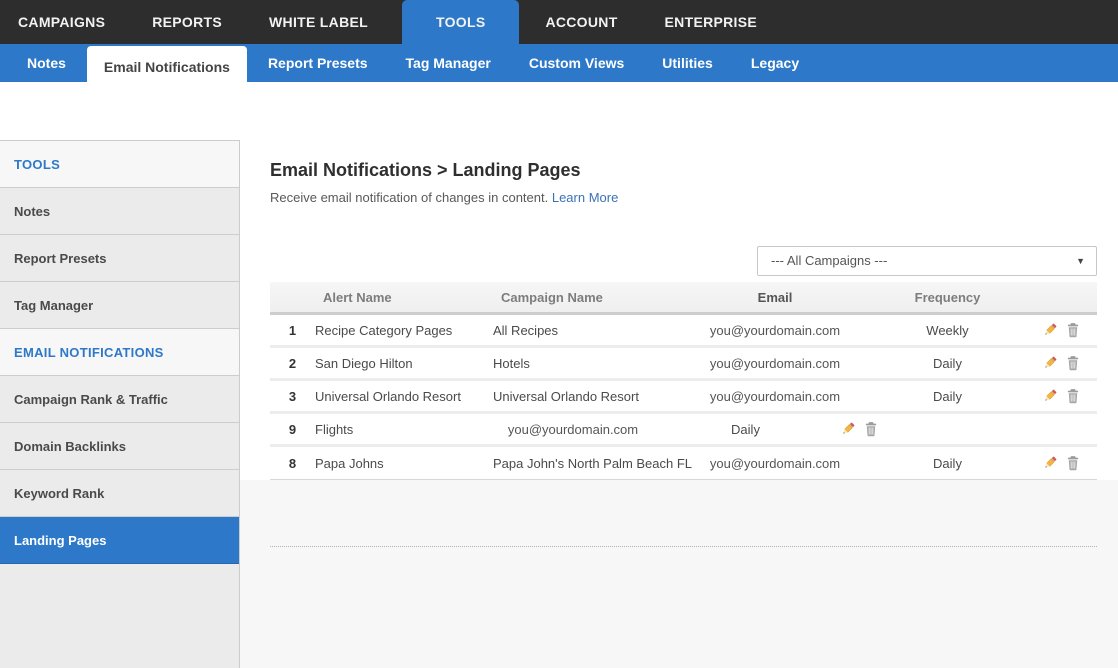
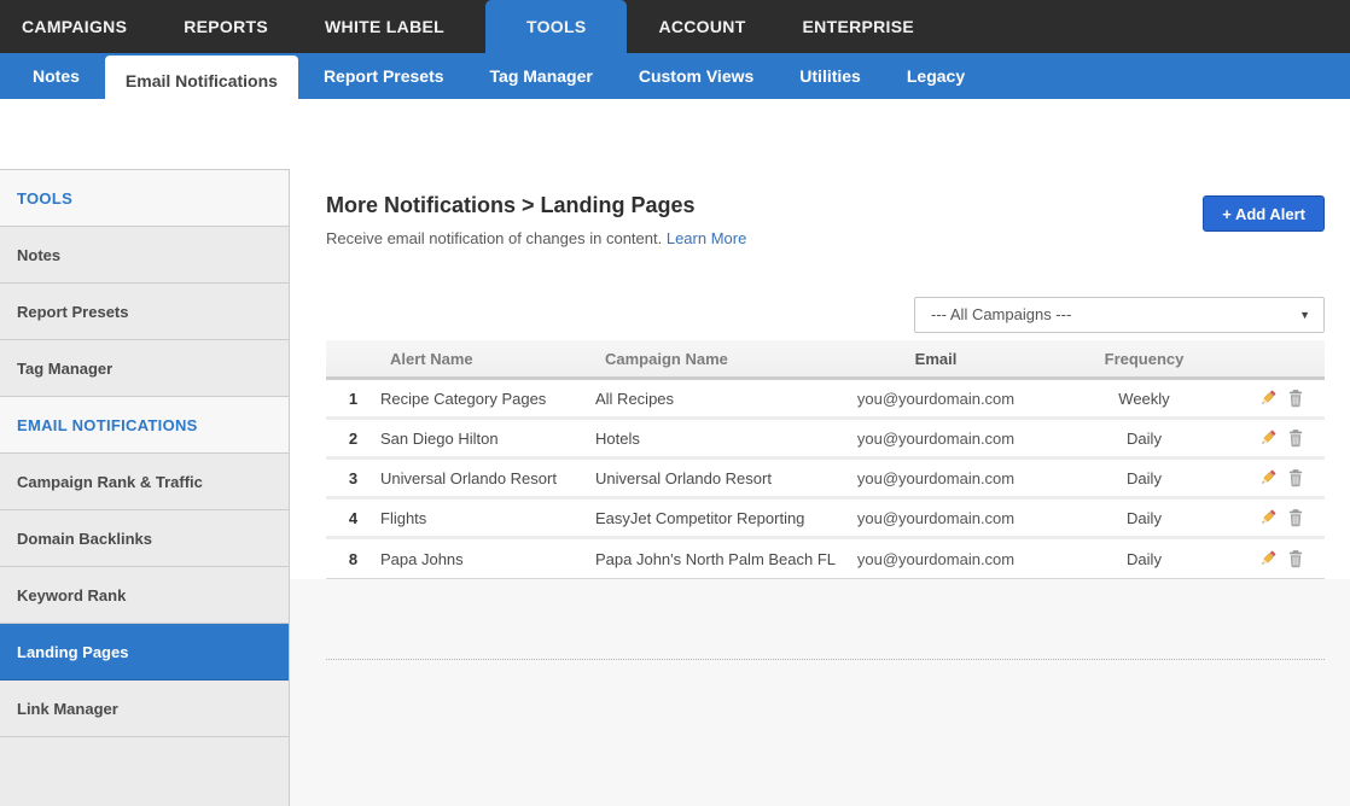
  CAMPAIGNS
  REPORTS
  WHITE LABEL
  TOOLS
  ACCOUNT
  ENTERPRISE
  Notes
  Email Notifications
  Report Presets
  Tag Manager
  Custom Views
  Utilities
  Legacy
  TOOLS
  Notes
  Report Presets
  Tag Manager
  EMAIL NOTIFICATIONS
  Campaign Rank & Traffic
  Domain Backlinks
  Keyword Rank
  Landing Pages
+ Link Manager
- Email Notifications > Landing Pages
+ More Notifications > Landing Pages
  Receive email notification of changes in content. Learn More
+ + Add Alert
  --- All Campaigns ---
  ▼
  Alert Name
  Campaign Name
  Email
  Frequency
  1
  Recipe Category Pages
  All Recipes
  you@yourdomain.com
  Weekly
  2
  San Diego Hilton
  Hotels
  you@yourdomain.com
  Daily
  3
  Universal Orlando Resort
  Universal Orlando Resort
  you@yourdomain.com
  Daily
- 9
+ 4
  Flights
+ EasyJet Competitor Reporting
  you@yourdomain.com
  Daily
  8
  Papa Johns
  Papa John's North Palm Beach FL
  you@yourdomain.com
  Daily
